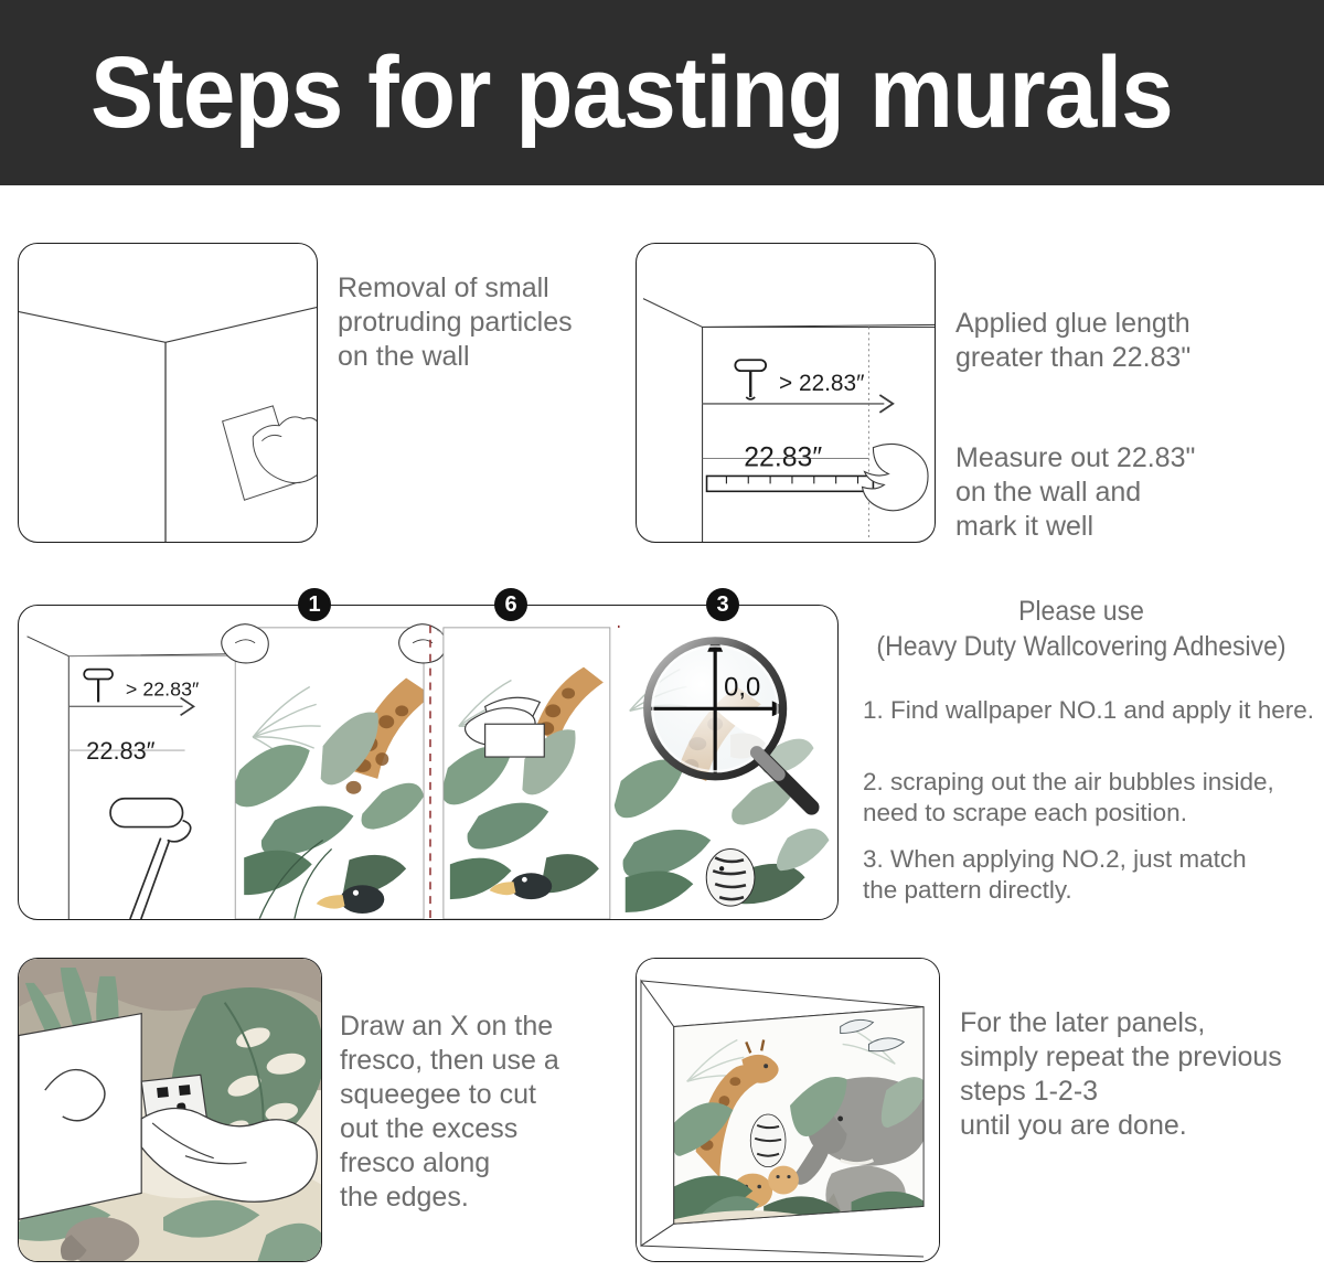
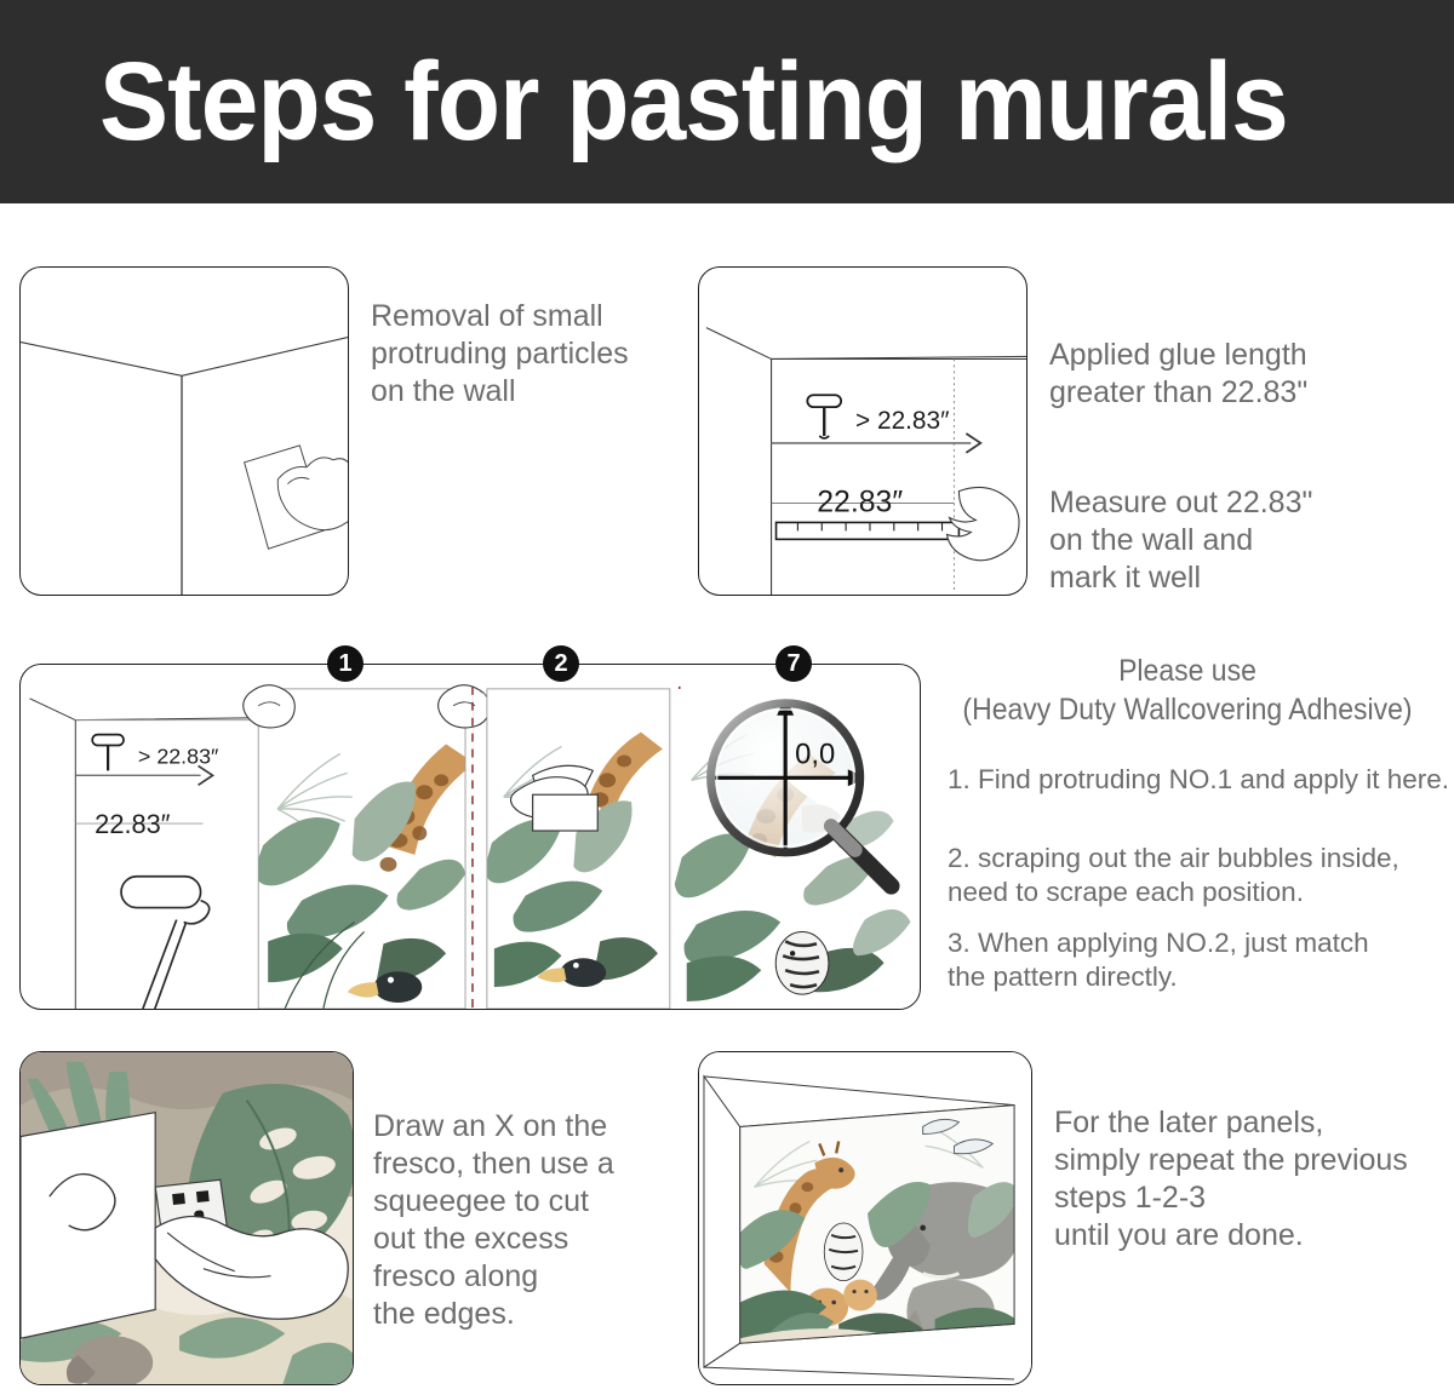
  Steps for pasting murals
  Removal of small
  protruding particles
  on the wall
  > 22.83″
  22.83″
  Applied glue length
  greater than 22.83"
  Measure out 22.83"
  on the wall and
  mark it well
  > 22.83″
  22.83″
  0,0
  1
- 6
+ 2
- 3
+ 7
  Please use
  (Heavy Duty Wallcovering Adhesive)
- 1. Find wallpaper NO.1 and apply it here.
+ 1. Find protruding NO.1 and apply it here.
  2. scraping out the air bubbles inside,
  need to scrape each position.
  3. When applying NO.2, just match
  the pattern directly.
  Draw an X on the
  fresco, then use a
  squeegee to cut
  out the excess
  fresco along
  the edges.
  For the later panels,
  simply repeat the previous
  steps 1-2-3
  until you are done.
